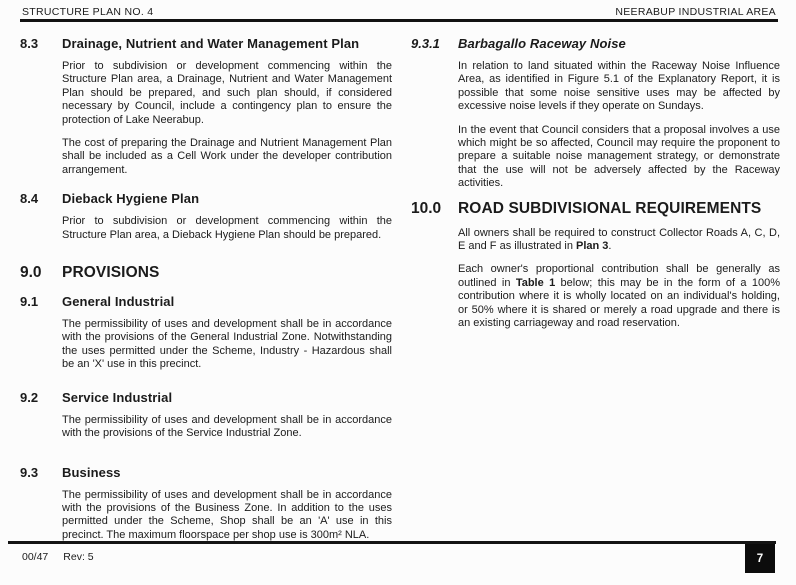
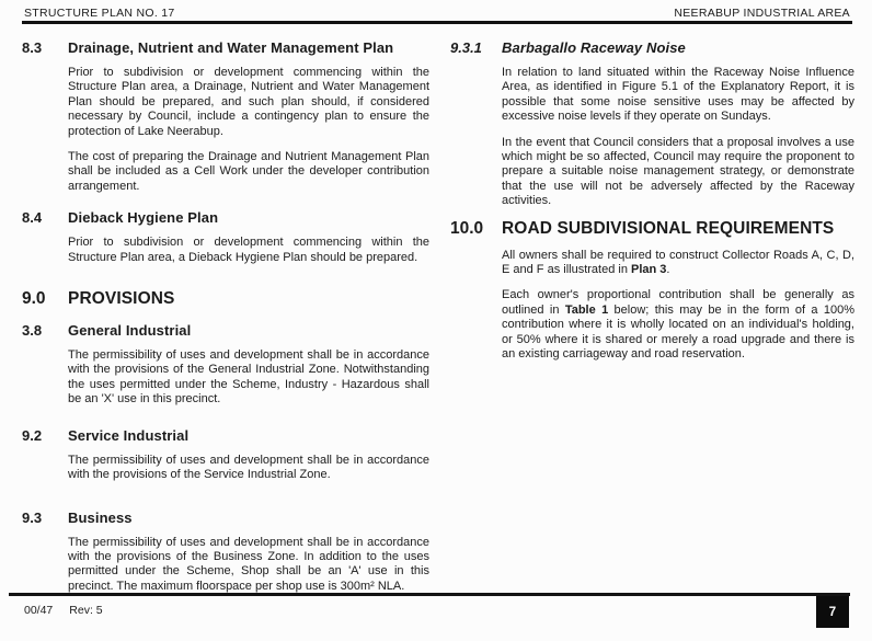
- STRUCTURE PLAN NO. 4
+ STRUCTURE PLAN NO. 17
  NEERABUP INDUSTRIAL AREA
  8.3
  Drainage, Nutrient and Water Management Plan
  Prior to subdivision or development commencing within the Structure Plan area, a Drainage, Nutrient and Water Management Plan should be prepared, and such plan should, if considered necessary by Council, include a contingency plan to ensure the protection of Lake Neerabup.
  The cost of preparing the Drainage and Nutrient Management Plan shall be included as a Cell Work under the developer contribution arrangement.
  8.4
  Dieback Hygiene Plan
  Prior to subdivision or development commencing within the Structure Plan area, a Dieback Hygiene Plan should be prepared.
  9.0
  PROVISIONS
- 9.1
+ 3.8
  General Industrial
  The permissibility of uses and development shall be in accordance with the provisions of the General Industrial Zone. Notwithstanding the uses permitted under the Scheme, Industry - Hazardous shall be an 'X' use in this precinct.
  9.2
  Service Industrial
  The permissibility of uses and development shall be in accordance with the provisions of the Service Industrial Zone.
  9.3
  Business
  The permissibility of uses and development shall be in accordance with the provisions of the Business Zone. In addition to the uses permitted under the Scheme, Shop shall be an 'A' use in this precinct. The maximum floorspace per shop use is 300m² NLA.
  9.3.1
  Barbagallo Raceway Noise
  In relation to land situated within the Raceway Noise Influence Area, as identified in Figure 5.1 of the Explanatory Report, it is possible that some noise sensitive uses may be affected by excessive noise levels if they operate on Sundays.
  In the event that Council considers that a proposal involves a use which might be so affected, Council may require the proponent to prepare a suitable noise management strategy, or demonstrate that the use will not be adversely affected by the Raceway activities.
  10.0
  ROAD SUBDIVISIONAL REQUIREMENTS
  All owners shall be required to construct Collector Roads A, C, D, E and F as illustrated in Plan 3.
  Each owner's proportional contribution shall be generally as outlined in Table 1 below; this may be in the form of a 100% contribution where it is wholly located on an individual's holding, or 50% where it is shared or merely a road upgrade and there is an existing carriageway and road reservation.
  00/47 Rev: 5
  7
